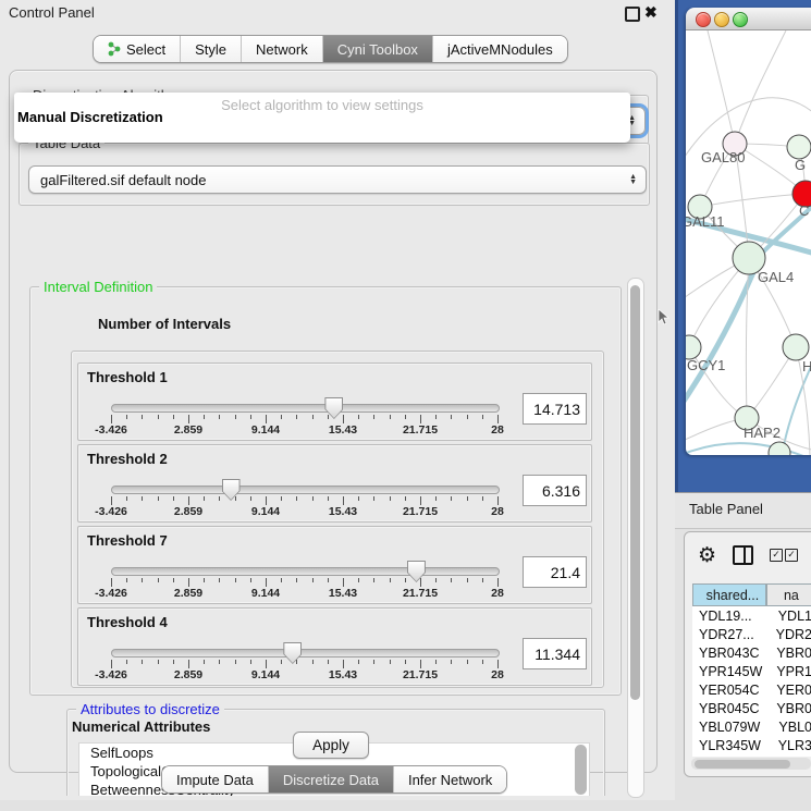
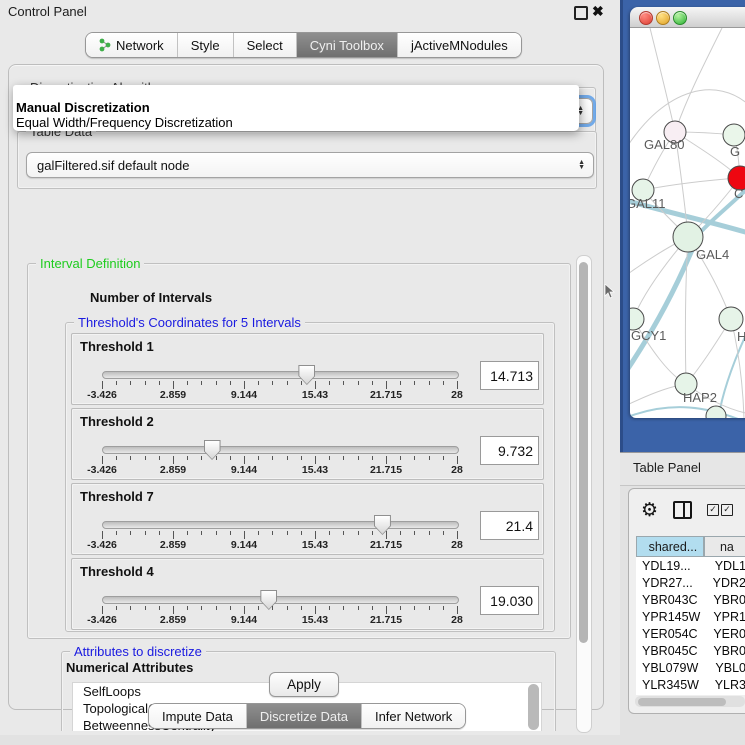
  Control Panel
  ✖
- Select
+ Network
  Style
- Network
+ Select
  Cyni Toolbox
  jActiveMNodules
  Table Data
  galFiltered.sif default node
  Interval Definition
  Number of Intervals
+ Threshold's Coordinates for 5 Intervals
  Threshold 1
  -3.426
  2.859
  9.144
  15.43
  21.715
  28
  14.713
  Threshold 2
  -3.426
  2.859
  9.144
  15.43
  21.715
  28
- 6.316
+ 9.732
  Threshold 7
  -3.426
  2.859
  9.144
  15.43
  21.715
  28
  21.4
  Threshold 4
  -3.426
  2.859
  9.144
  15.43
  21.715
  28
- 11.344
+ 19.030
  Attributes to discretize
  Numerical Attributes
  SelfLoops
  Apply
- Select algorithm to view settings
  Manual Discretization
+ Equal Width/Frequency Discretization
  Impute Data
  Discretize Data
  Infer Network
  GAL80
  G
  C
  GAL11
  GAL4
  GCY1
  H
  HAP2
  Table Panel
  ⚙
  ✓
  ✓
  shared...
  na
  YDL19...
  YDL1
  YDR27...
  YDR2
  YBR043C
  YBR0
  YPR145W
  YPR1
  YER054C
  YER0
  YBR045C
  YBR0
  YBL079W
  YBL0
  YLR345W
  YLR3
